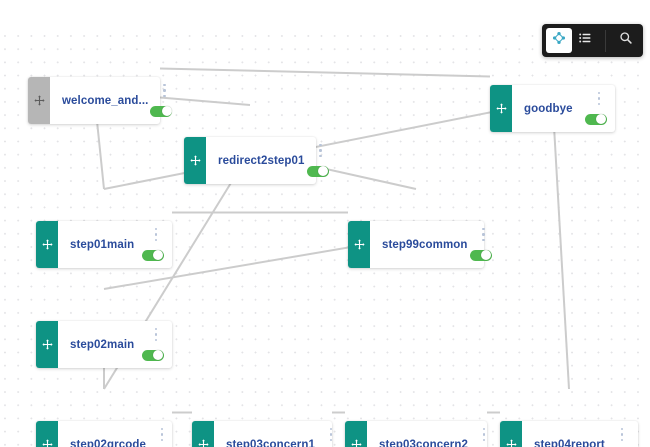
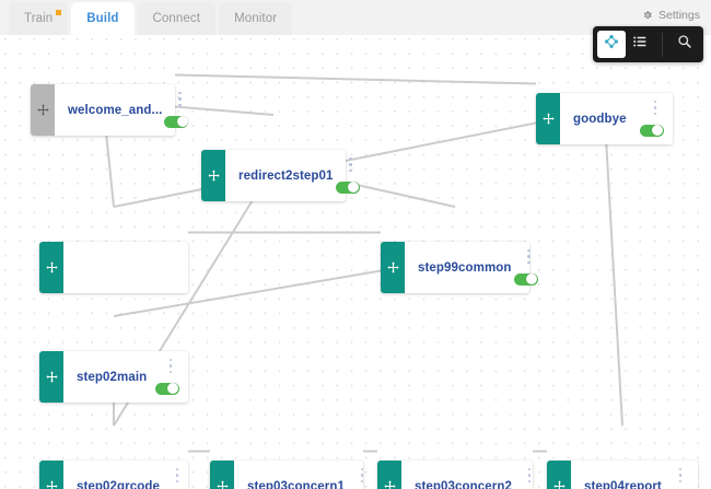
+ Train
+ Build
+ Connect
+ Monitor
+ Settings
  welcome_and...
  goodbye
  redirect2step01
- step01main
  step99common
  step02main
  step02qrcode
  step03concern1
  step03concern2
  step04report
